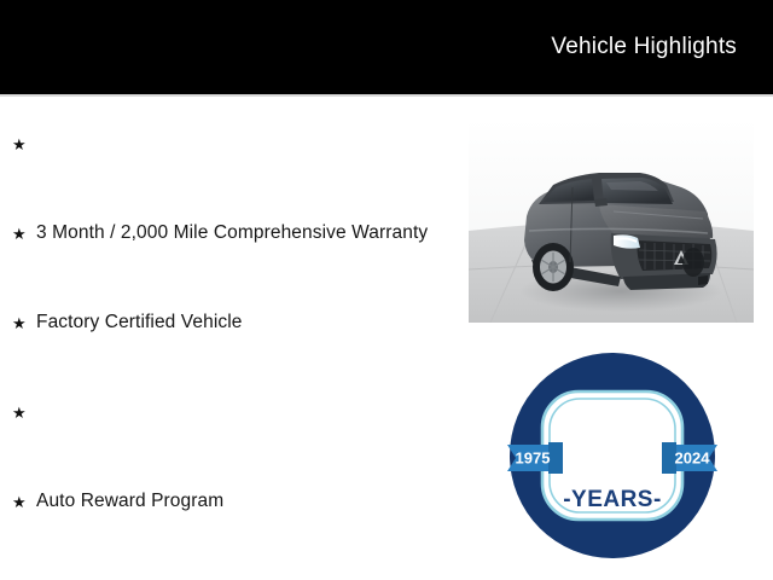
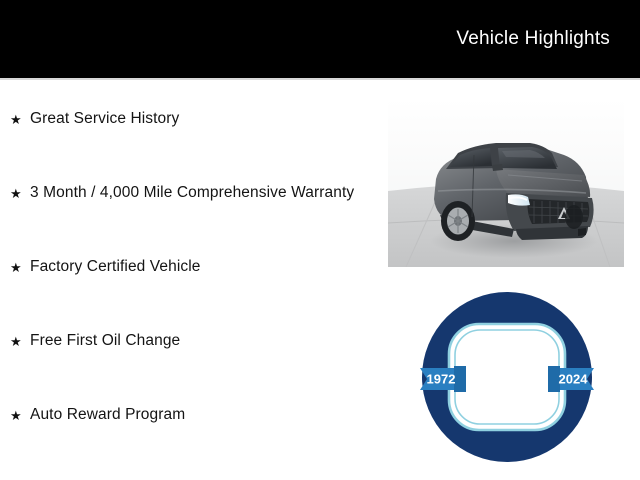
  Vehicle Highlights
  ★
+ Great Service History
  ★
- 3 Month / 2,000 Mile Comprehensive Warranty
+ 3 Month / 4,000 Mile Comprehensive Warranty
  ★
  Factory Certified Vehicle
  ★
+ Free First Oil Change
  ★
  Auto Reward Program
- 1975
+ 1972
  2024
- -YEARS-
